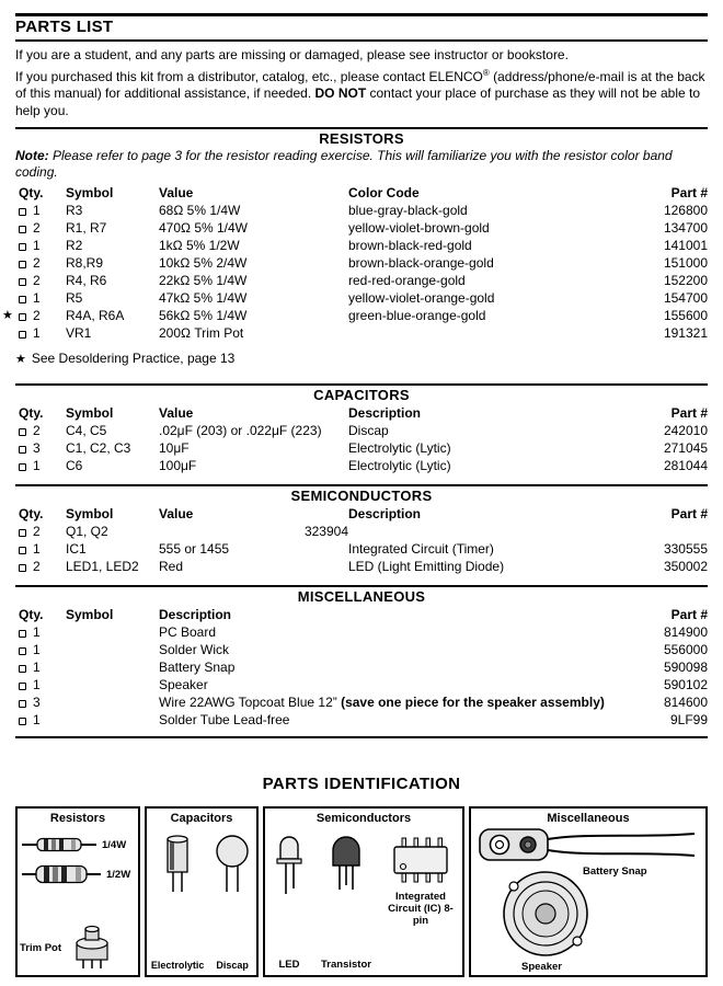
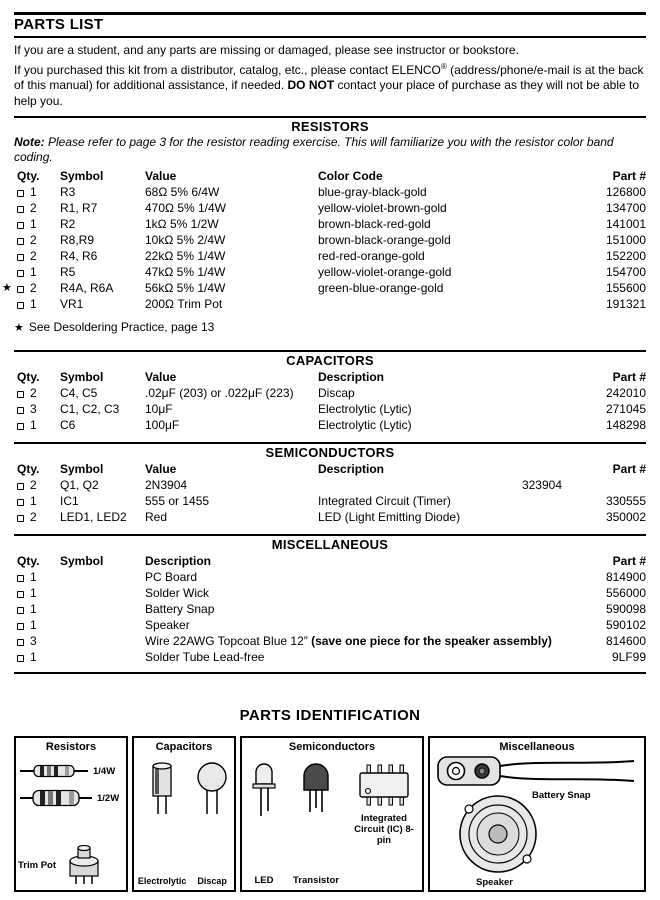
  PARTS LIST
  If you are a student, and any parts are missing or damaged, please see instructor or bookstore.
  If you purchased this kit from a distributor, catalog, etc., please contact ELENCO® (address/phone/e-mail is at the back of this manual) for additional assistance, if needed. DO NOT contact your place of purchase as they will not be able to help you.
  RESISTORS
  Note: Please refer to page 3 for the resistor reading exercise. This will familiarize you with the resistor color band coding.
  Qty.
  Symbol
  Value
  Color Code
  Part #
  1
  R3
- 68Ω 5% 1/4W
+ 68Ω 5% 6/4W
  blue-gray-black-gold
  126800
  2
  R1, R7
  470Ω 5% 1/4W
  yellow-violet-brown-gold
  134700
  1
  R2
  1kΩ 5% 1/2W
  brown-black-red-gold
  141001
  2
  R8,R9
  10kΩ 5% 2/4W
  brown-black-orange-gold
  151000
  2
  R4, R6
  22kΩ 5% 1/4W
  red-red-orange-gold
  152200
  1
  R5
  47kΩ 5% 1/4W
  yellow-violet-orange-gold
  154700
  ★
  2
  R4A, R6A
  56kΩ 5% 1/4W
  green-blue-orange-gold
  155600
  1
  VR1
  200Ω Trim Pot
  191321
  ★ See Desoldering Practice, page 13
  CAPACITORS
  Qty.
  Symbol
  Value
  Description
  Part #
  2
  C4, C5
  .02μF (203) or .022μF (223)
  Discap
  242010
  3
  C1, C2, C3
  10μF
  Electrolytic (Lytic)
  271045
  1
  C6
  100μF
  Electrolytic (Lytic)
- 281044
+ 148298
  SEMICONDUCTORS
  Qty.
  Symbol
  Value
  Description
  Part #
  2
  Q1, Q2
+ 2N3904
  323904
  1
  IC1
  555 or 1455
  Integrated Circuit (Timer)
  330555
  2
  LED1, LED2
  Red
  LED (Light Emitting Diode)
  350002
  MISCELLANEOUS
  Qty.
  Symbol
  Description
  Part #
  1
  PC Board
  814900
  1
  Solder Wick
  556000
  1
  Battery Snap
  590098
  1
  Speaker
  590102
  3
  Wire 22AWG Topcoat Blue 12” (save one piece for the speaker assembly)
  814600
  1
  Solder Tube Lead-free
  9LF99
  PARTS IDENTIFICATION
  Resistors
  1/4W
  1/2W
  Trim Pot
  Capacitors
  Electrolytic
  Discap
  Semiconductors
  LED
  Transistor
  Integrated Circuit (IC) 8-pin
  Miscellaneous
  Battery Snap
  Speaker
